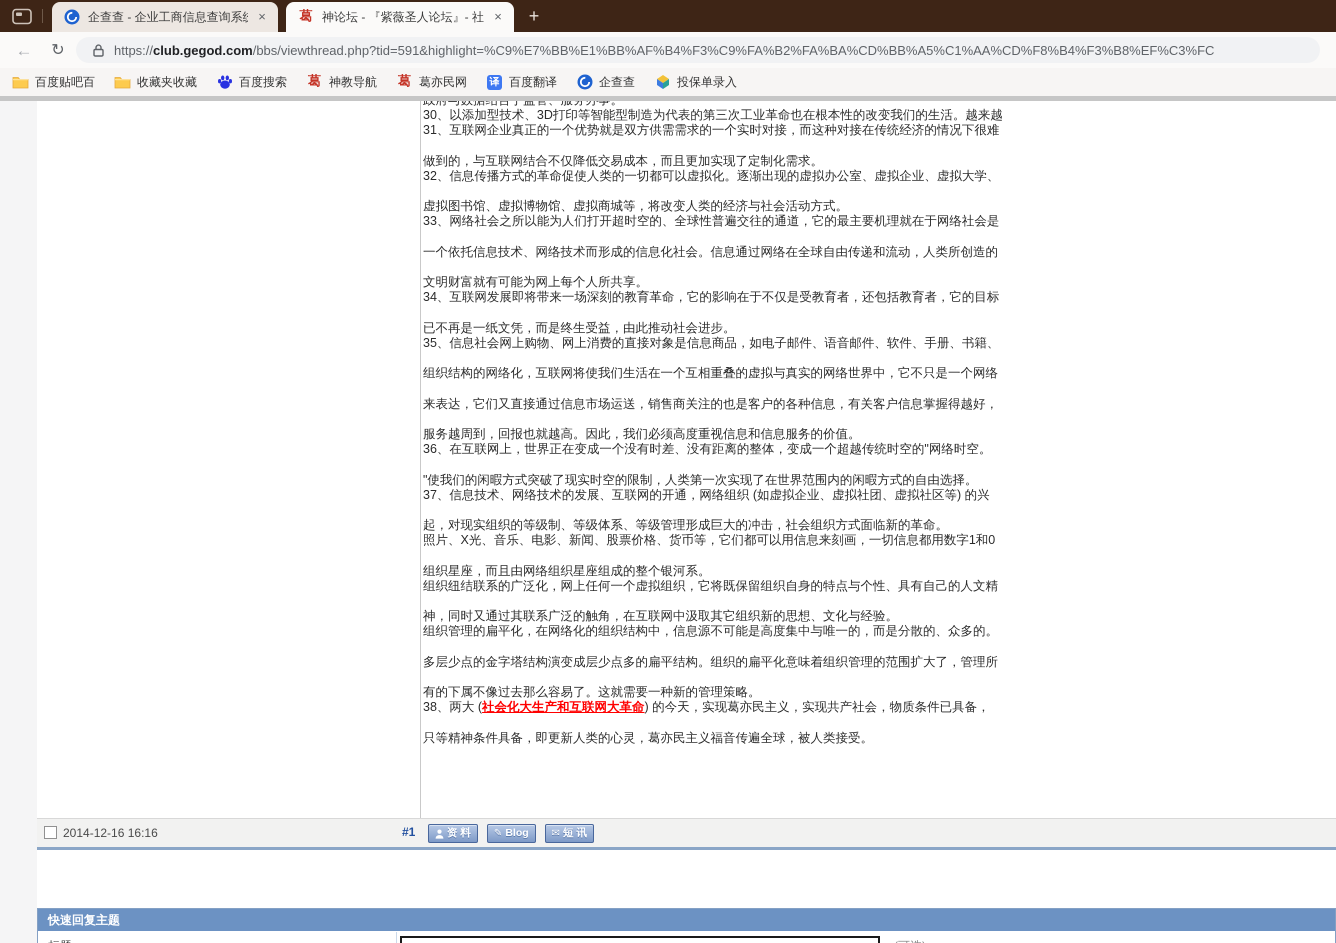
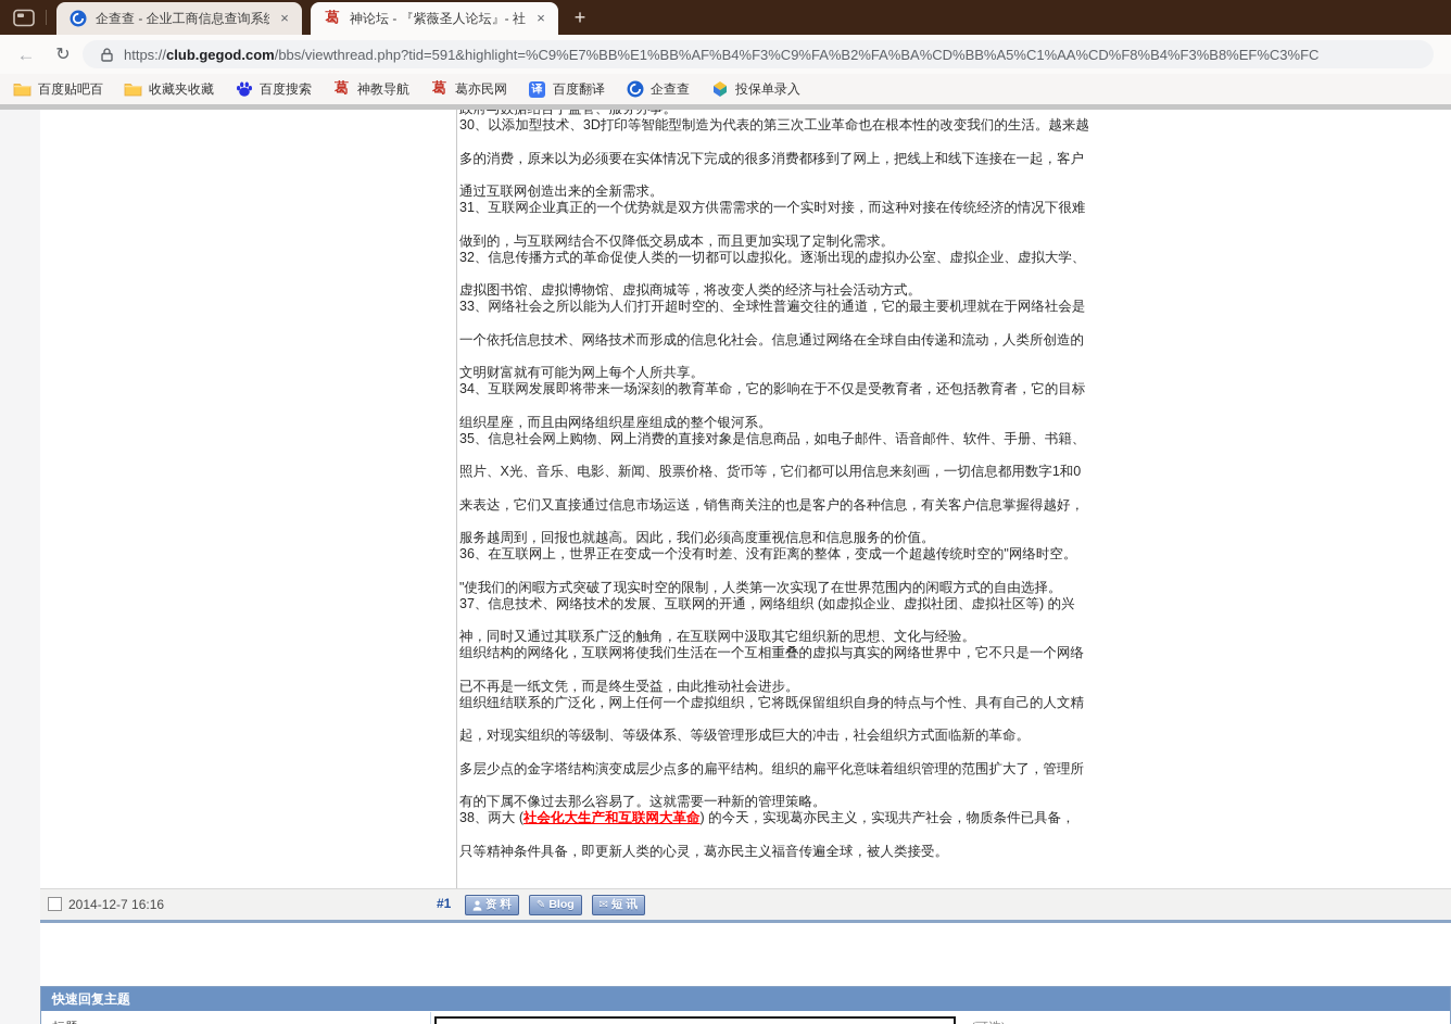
  企查查 - 企业工商信息查询系
  ×
  葛
  神论坛 - 『紫薇圣人论坛』- 社
  ×
  +
  ←
  ↻
  https://club.gegod.com/bbs/viewthread.php?tid=591&highlight=%C9%E7%BB%E1%BB%AF%B4%F3%C9%FA%B2%FA%BA%CD%BB%A5%C1%AA%CD%F8%B4%F3%B8%EF%C3%FC
  百度贴吧百
  收藏夹收藏
  百度搜索
  葛
  神教导航
  葛
  葛亦民网
  译
  百度翻译
  企查查
  投保单录入
  30、以添加型技术、3D打印等智能型制造为代表的第三次工业革命也在根本性的改变我们的生活。越来越
+ 多的消费，原来以为必须要在实体情况下完成的很多消费都移到了网上，把线上和线下连接在一起，客户
+ 通过互联网创造出来的全新需求。
  31、互联网企业真正的一个优势就是双方供需需求的一个实时对接，而这种对接在传统经济的情况下很难
  做到的，与互联网结合不仅降低交易成本，而且更加实现了定制化需求。
  32、信息传播方式的革命促使人类的一切都可以虚拟化。逐渐出现的虚拟办公室、虚拟企业、虚拟大学、
  虚拟图书馆、虚拟博物馆、虚拟商城等，将改变人类的经济与社会活动方式。
  33、网络社会之所以能为人们打开超时空的、全球性普遍交往的通道，它的最主要机理就在于网络社会是
  一个依托信息技术、网络技术而形成的信息化社会。信息通过网络在全球自由传递和流动，人类所创造的
  文明财富就有可能为网上每个人所共享。
  34、互联网发展即将带来一场深刻的教育革命，它的影响在于不仅是受教育者，还包括教育者，它的目标
- 已不再是一纸文凭，而是终生受益，由此推动社会进步。
+ 组织星座，而且由网络组织星座组成的整个银河系。
  35、信息社会网上购物、网上消费的直接对象是信息商品，如电子邮件、语音邮件、软件、手册、书籍、
- 组织结构的网络化，互联网将使我们生活在一个互相重叠的虚拟与真实的网络世界中，它不只是一个网络
+ 照片、X光、音乐、电影、新闻、股票价格、货币等，它们都可以用信息来刻画，一切信息都用数字1和0
  来表达，它们又直接通过信息市场运送，销售商关注的也是客户的各种信息，有关客户信息掌握得越好，
  服务越周到，回报也就越高。因此，我们必须高度重视信息和信息服务的价值。
  36、在互联网上，世界正在变成一个没有时差、没有距离的整体，变成一个超越传统时空的"网络时空。
  "使我们的闲暇方式突破了现实时空的限制，人类第一次实现了在世界范围内的闲暇方式的自由选择。
  37、信息技术、网络技术的发展、互联网的开通，网络组织 (如虚拟企业、虚拟社团、虚拟社区等) 的兴
- 起，对现实组织的等级制、等级体系、等级管理形成巨大的冲击，社会组织方式面临新的革命。
+ 神，同时又通过其联系广泛的触角，在互联网中汲取其它组织新的思想、文化与经验。
- 照片、X光、音乐、电影、新闻、股票价格、货币等，它们都可以用信息来刻画，一切信息都用数字1和0
+ 组织结构的网络化，互联网将使我们生活在一个互相重叠的虚拟与真实的网络世界中，它不只是一个网络
- 组织星座，而且由网络组织星座组成的整个银河系。
+ 已不再是一纸文凭，而是终生受益，由此推动社会进步。
  组织纽结联系的广泛化，网上任何一个虚拟组织，它将既保留组织自身的特点与个性、具有自己的人文精
- 神，同时又通过其联系广泛的触角，在互联网中汲取其它组织新的思想、文化与经验。
+ 起，对现实组织的等级制、等级体系、等级管理形成巨大的冲击，社会组织方式面临新的革命。
- 组织管理的扁平化，在网络化的组织结构中，信息源不可能是高度集中与唯一的，而是分散的、众多的。
  多层少点的金字塔结构演变成层少点多的扁平结构。组织的扁平化意味着组织管理的范围扩大了，管理所
  有的下属不像过去那么容易了。这就需要一种新的管理策略。
  38、两大 (社会化大生产和互联网大革命) 的今天，实现葛亦民主义，实现共产社会，物质条件已具备，
  只等精神条件具备，即更新人类的心灵，葛亦民主义福音传遍全球，被人类接受。
- 2014-12-16 16:16
+ 2014-12-7 16:16
  #1
  资 料
  ✎
  Blog
  ✉
  短 讯
  快速回复主题
